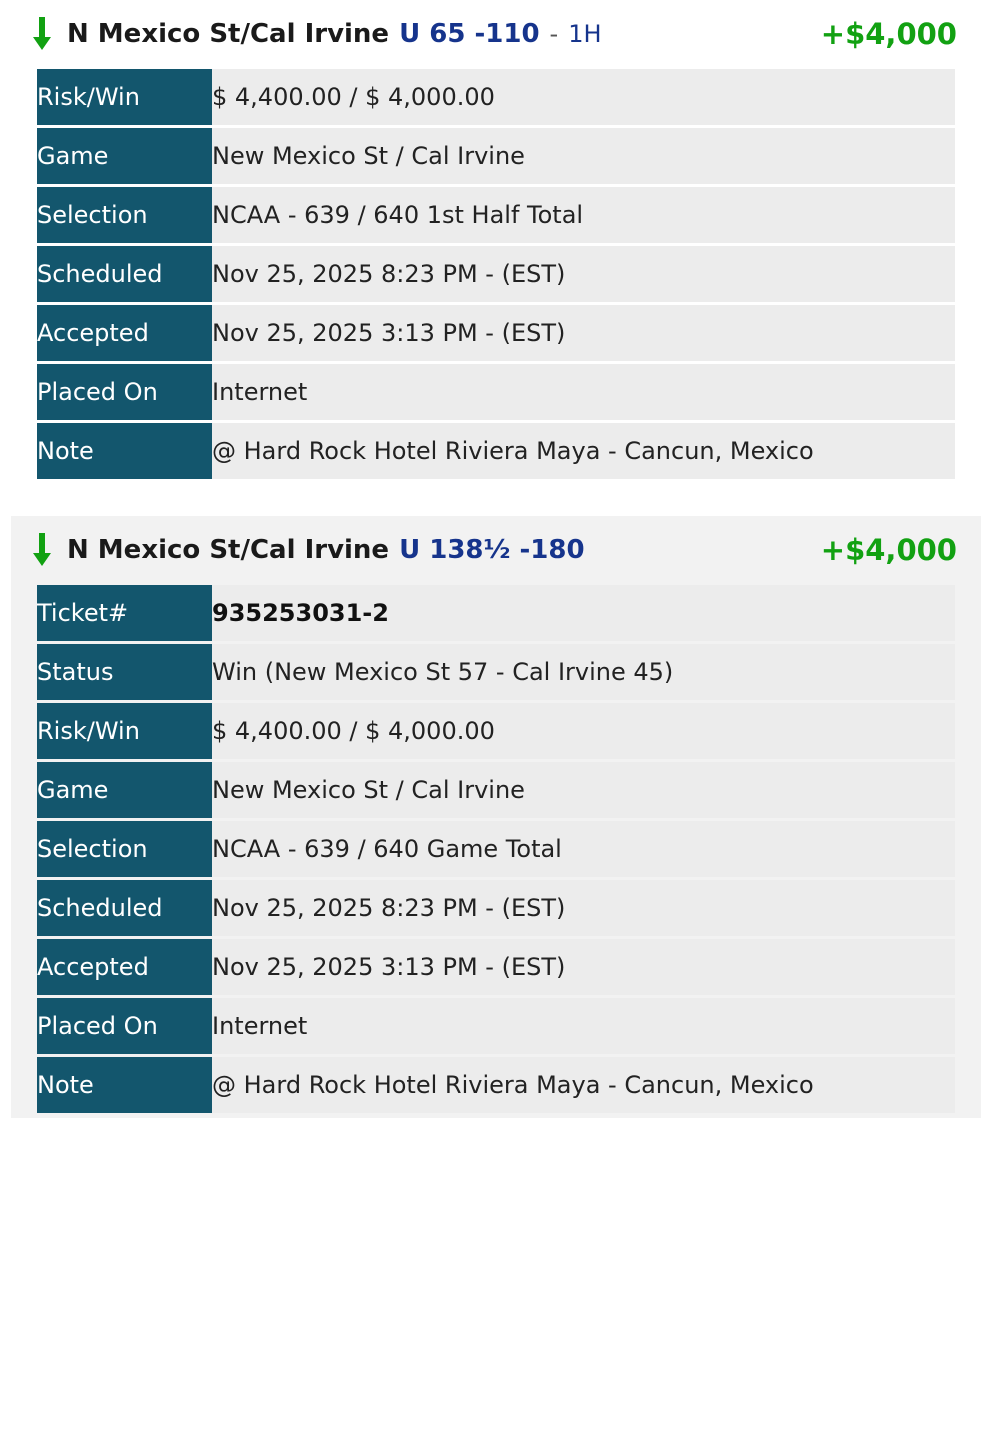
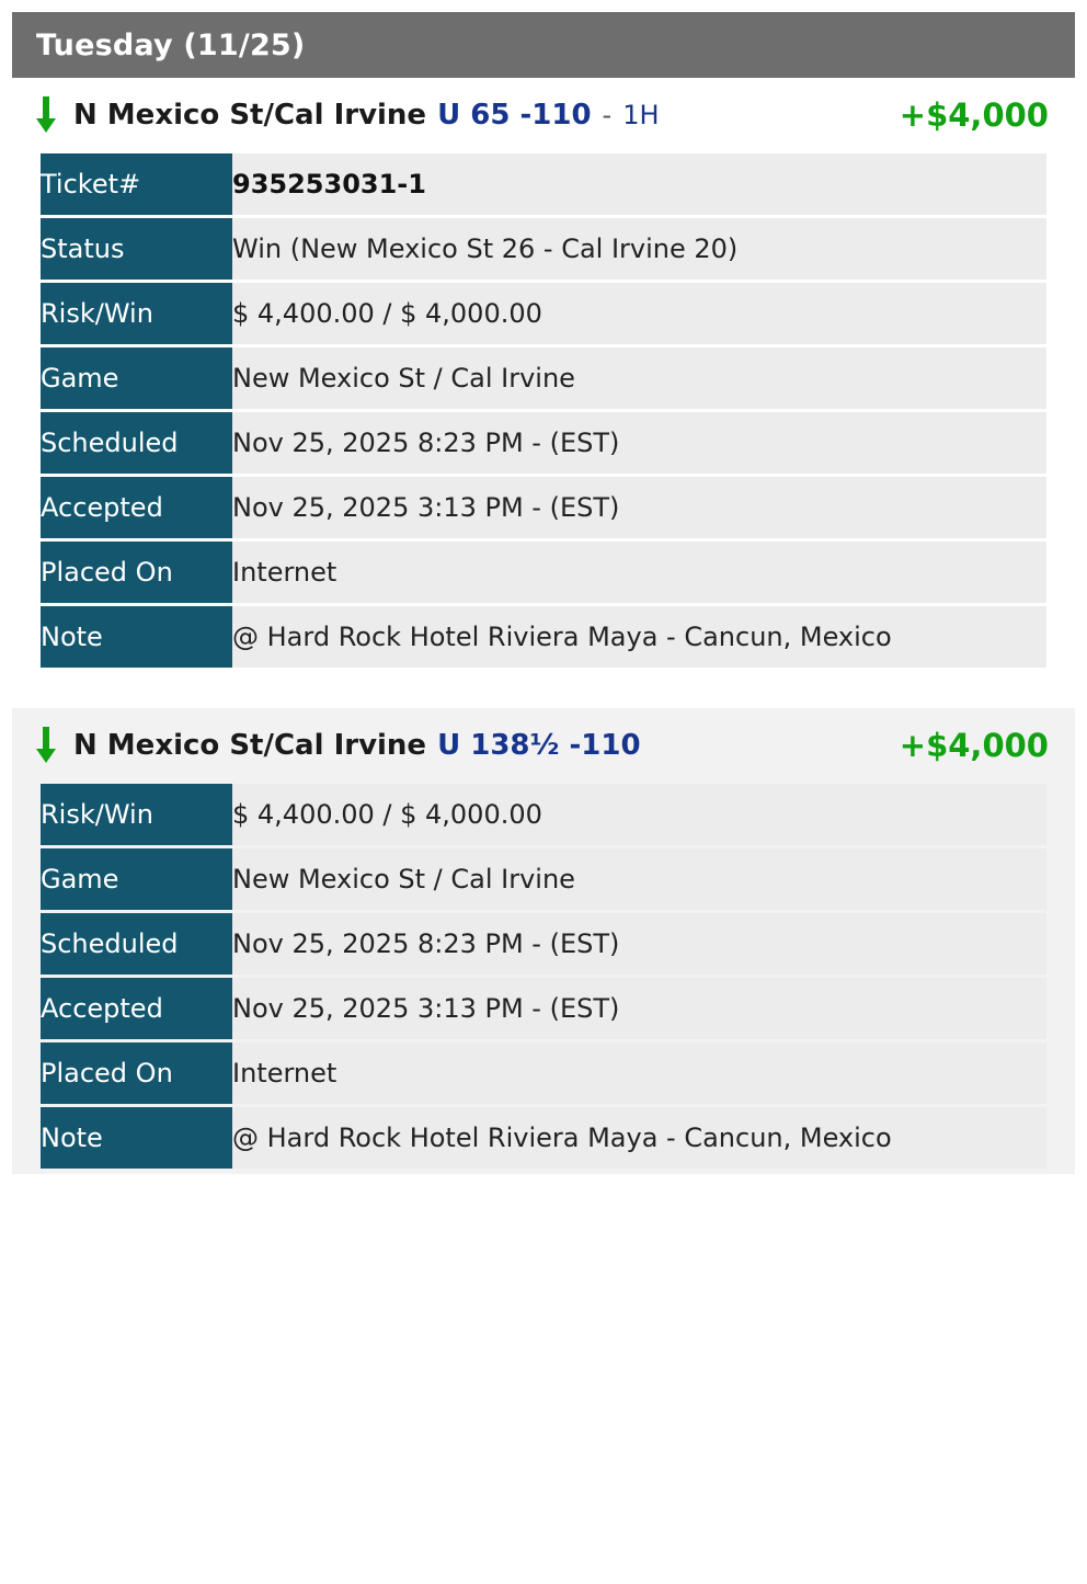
+ Tuesday (11/25)
  N Mexico St/Cal Irvine
  U 65 -110
  -
  1H
  +$4,000
+ Ticket#	935253031-1
+ Status	Win (New Mexico St 26 - Cal Irvine 20)
  Risk/Win	$ 4,400.00 / $ 4,000.00
  Game	New Mexico St / Cal Irvine
- Selection	NCAA - 639 / 640 1st Half Total
  Scheduled	Nov 25, 2025 8:23 PM - (EST)
  Accepted	Nov 25, 2025 3:13 PM - (EST)
  Placed On	Internet
  Note	@ Hard Rock Hotel Riviera Maya - Cancun, Mexico
  N Mexico St/Cal Irvine
- U 138½ -180
+ U 138½ -110
  +$4,000
- Ticket#	935253031-2
- Status	Win (New Mexico St 57 - Cal Irvine 45)
  Risk/Win	$ 4,400.00 / $ 4,000.00
  Game	New Mexico St / Cal Irvine
- Selection	NCAA - 639 / 640 Game Total
  Scheduled	Nov 25, 2025 8:23 PM - (EST)
  Accepted	Nov 25, 2025 3:13 PM - (EST)
  Placed On	Internet
  Note	@ Hard Rock Hotel Riviera Maya - Cancun, Mexico
